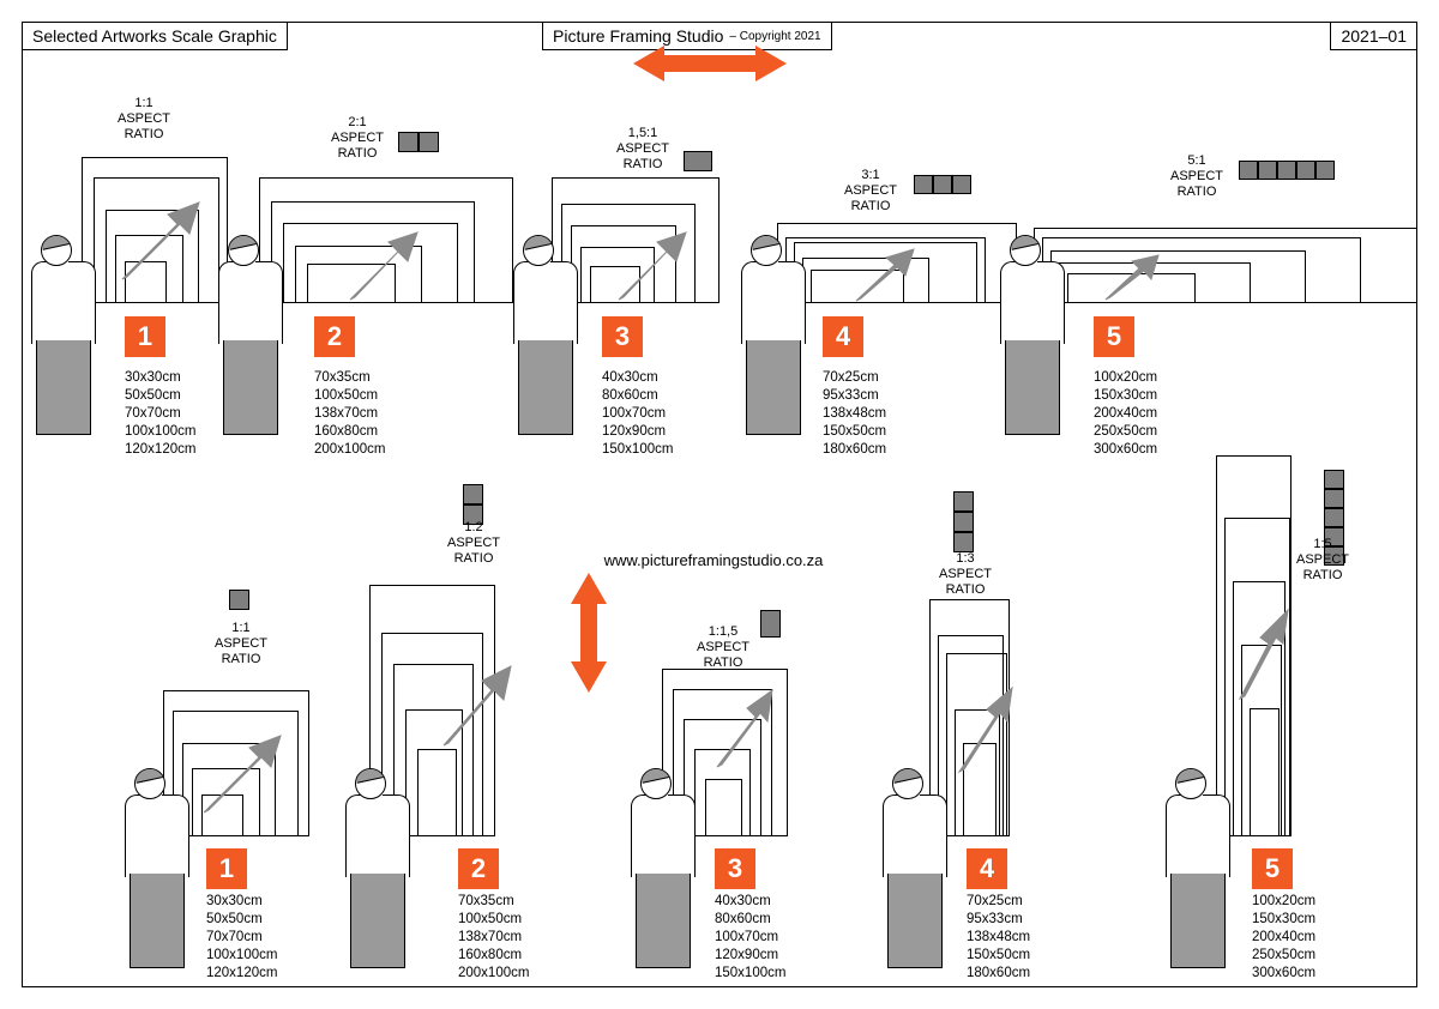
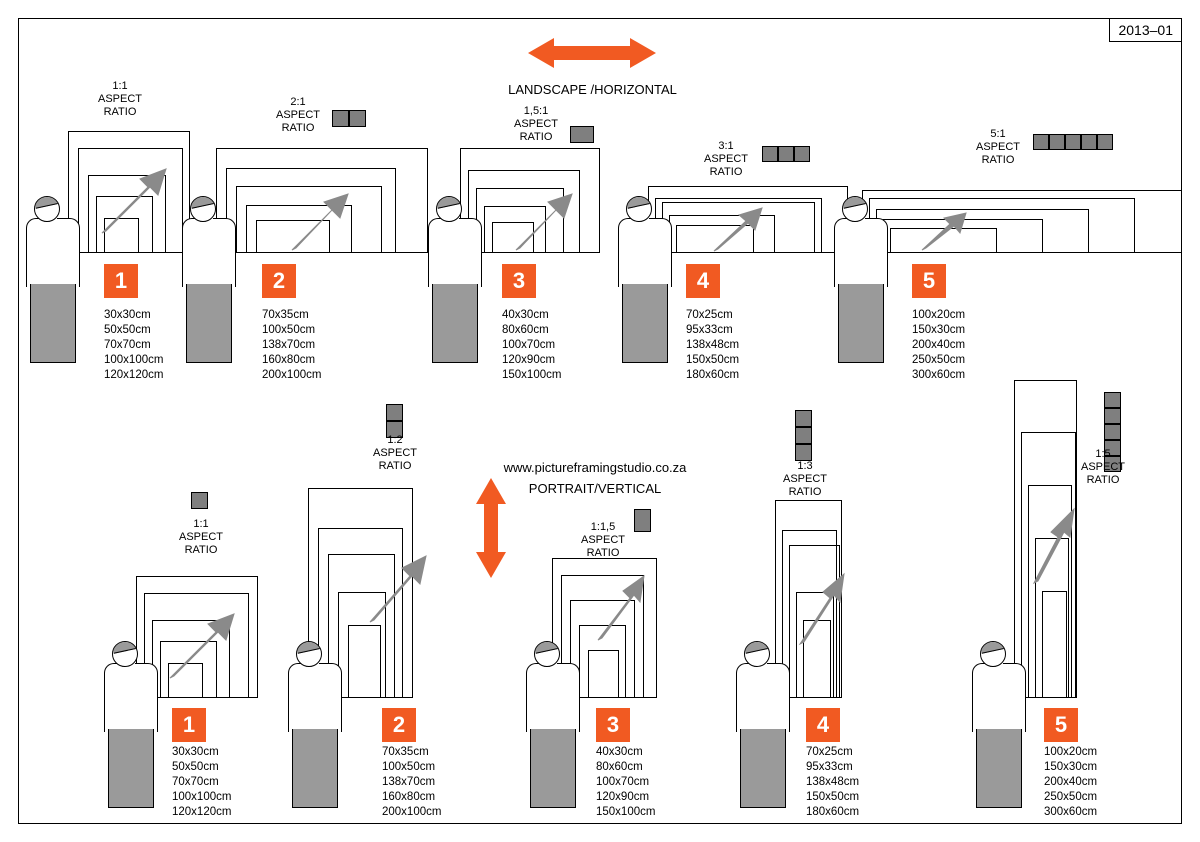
- Selected Artworks Scale Graphic
- Picture Framing Studio
- – Copyright 2021
- 2021–01
+ 2013–01
+ LANDSCAPE /HORIZONTAL
  1:1
  ASPECT
  RATIO
  1
  30x30cm
  50x50cm
  70x70cm
  100x100cm
  120x120cm
  2:1
  ASPECT
  RATIO
  2
  70x35cm
  100x50cm
  138x70cm
  160x80cm
  200x100cm
  1,5:1
  ASPECT
  RATIO
  3
  40x30cm
  80x60cm
  100x70cm
  120x90cm
  150x100cm
  3:1
  ASPECT
  RATIO
  4
  70x25cm
  95x33cm
  138x48cm
  150x50cm
  180x60cm
  5:1
  ASPECT
  RATIO
  5
  100x20cm
  150x30cm
  200x40cm
  250x50cm
  300x60cm
  www.pictureframingstudio.co.za
+ PORTRAIT/VERTICAL
  1:1
  ASPECT
  RATIO
  1
  30x30cm
  50x50cm
  70x70cm
  100x100cm
  120x120cm
  1:2
  ASPECT
  RATIO
  2
  70x35cm
  100x50cm
  138x70cm
  160x80cm
  200x100cm
  1:1,5
  ASPECT
  RATIO
  3
  40x30cm
  80x60cm
  100x70cm
  120x90cm
  150x100cm
  1:3
  ASPECT
  RATIO
  4
  70x25cm
  95x33cm
  138x48cm
  150x50cm
  180x60cm
  1:5
  ASPECT
  RATIO
  5
  100x20cm
  150x30cm
  200x40cm
  250x50cm
  300x60cm
